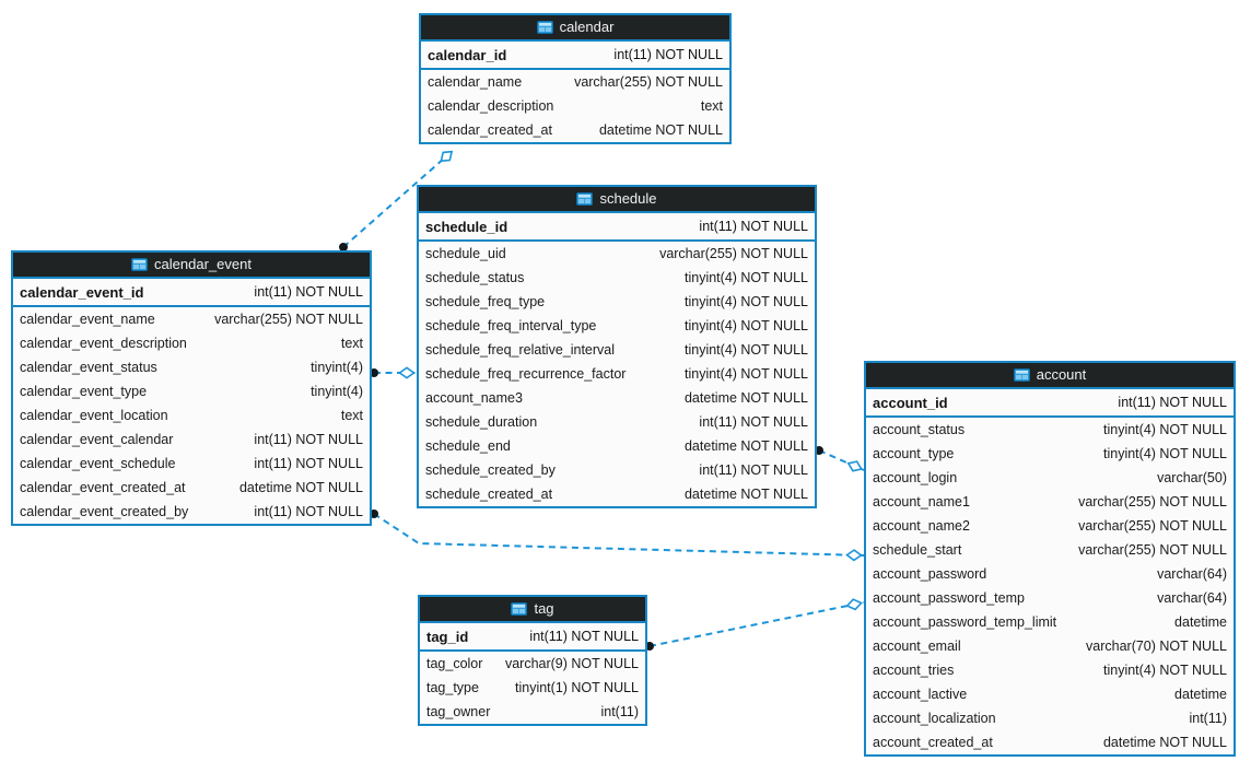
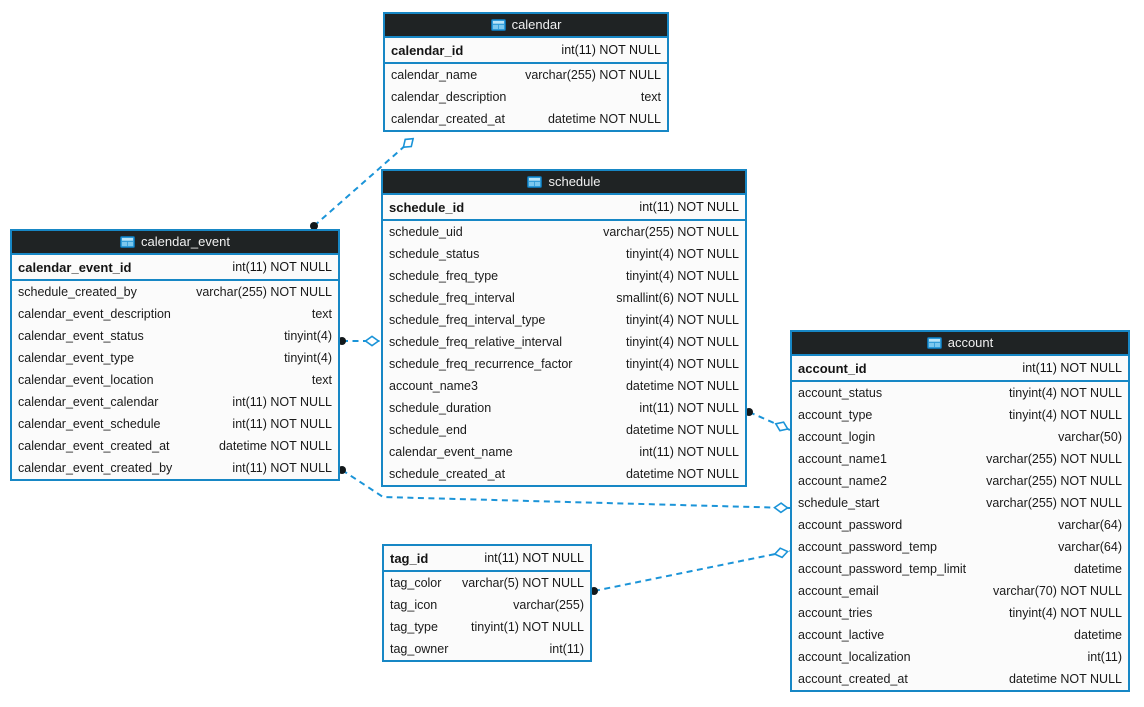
  calendar
  calendar_id
  int(11) NOT NULL
  calendar_name
  varchar(255) NOT NULL
  calendar_description
  text
  calendar_created_at
  datetime NOT NULL
  schedule
  schedule_id
  int(11) NOT NULL
  schedule_uid
  varchar(255) NOT NULL
  schedule_status
  tinyint(4) NOT NULL
  schedule_freq_type
  tinyint(4) NOT NULL
+ schedule_freq_interval
+ smallint(6) NOT NULL
  schedule_freq_interval_type
  tinyint(4) NOT NULL
  schedule_freq_relative_interval
  tinyint(4) NOT NULL
  schedule_freq_recurrence_factor
  tinyint(4) NOT NULL
  account_name3
  datetime NOT NULL
  schedule_duration
  int(11) NOT NULL
  schedule_end
  datetime NOT NULL
- schedule_created_by
+ calendar_event_name
  int(11) NOT NULL
  schedule_created_at
  datetime NOT NULL
  calendar_event
  calendar_event_id
  int(11) NOT NULL
- calendar_event_name
+ schedule_created_by
  varchar(255) NOT NULL
  calendar_event_description
  text
  calendar_event_status
  tinyint(4)
  calendar_event_type
  tinyint(4)
  calendar_event_location
  text
  calendar_event_calendar
  int(11) NOT NULL
  calendar_event_schedule
  int(11) NOT NULL
  calendar_event_created_at
  datetime NOT NULL
  calendar_event_created_by
  int(11) NOT NULL
  account
  account_id
  int(11) NOT NULL
  account_status
  tinyint(4) NOT NULL
  account_type
  tinyint(4) NOT NULL
  account_login
  varchar(50)
  account_name1
  varchar(255) NOT NULL
  account_name2
  varchar(255) NOT NULL
  schedule_start
  varchar(255) NOT NULL
  account_password
  varchar(64)
  account_password_temp
  varchar(64)
  account_password_temp_limit
  datetime
  account_email
  varchar(70) NOT NULL
  account_tries
  tinyint(4) NOT NULL
  account_lactive
  datetime
  account_localization
  int(11)
  account_created_at
  datetime NOT NULL
- tag
  tag_id
  int(11) NOT NULL
  tag_color
- varchar(9) NOT NULL
+ varchar(5) NOT NULL
+ tag_icon
+ varchar(255)
  tag_type
  tinyint(1) NOT NULL
  tag_owner
  int(11)
